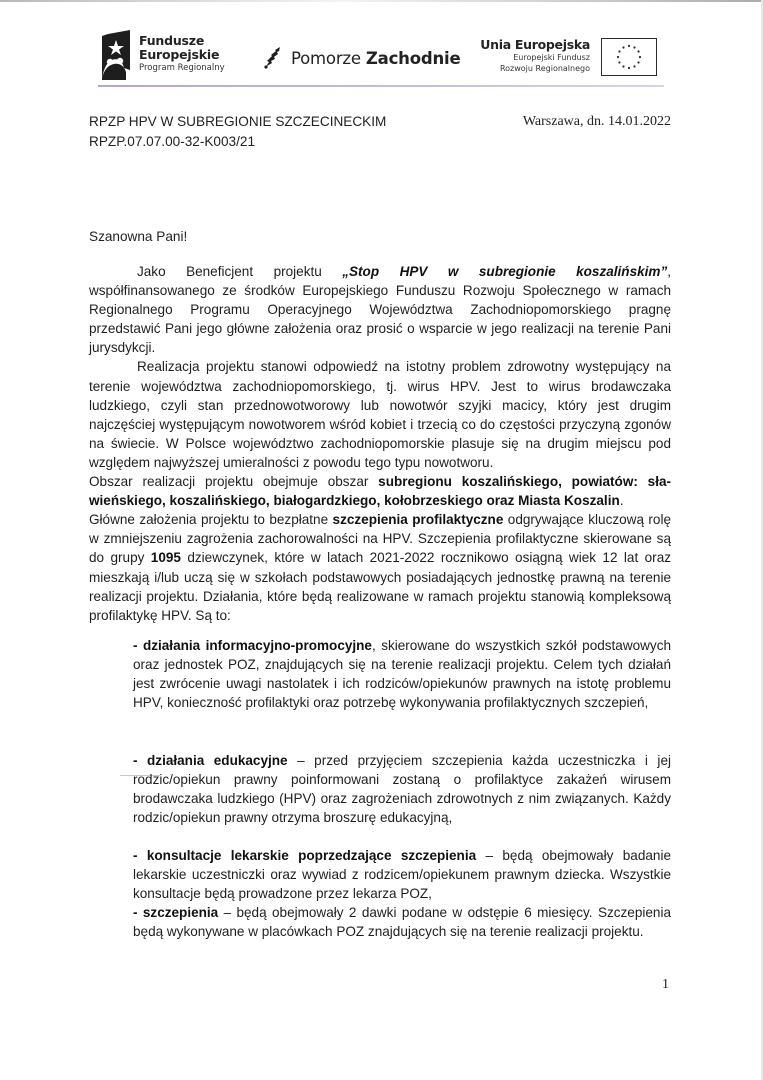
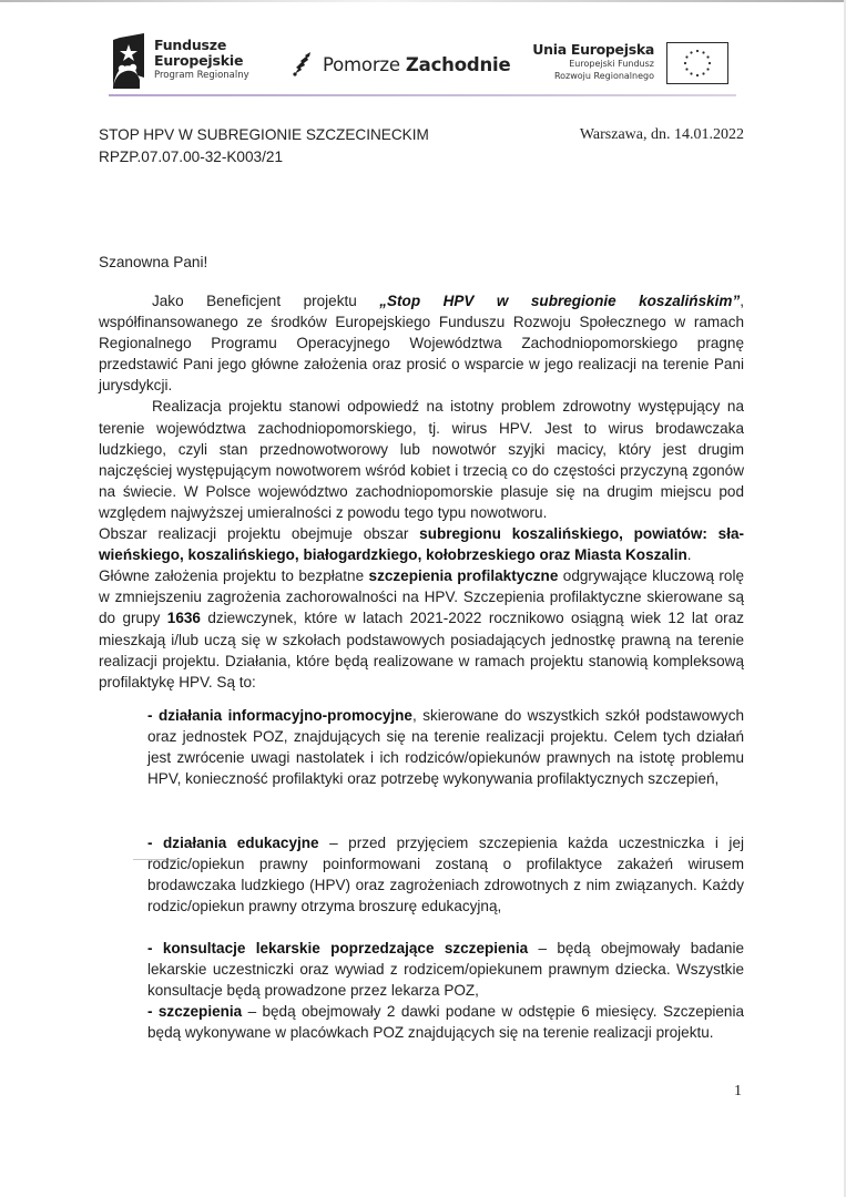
  Fundusze
  Europejskie
  Program Regionalny
  Pomorze Zachodnie
  Unia Europejska
  Europejski Fundusz
  Rozwoju Regionalnego
- RPZP HPV W SUBREGIONIE SZCZECINECKIM
+ STOP HPV W SUBREGIONIE SZCZECINECKIM
  RPZP.07.07.00-32-K003/21
  Warszawa, dn. 14.01.2022
  Szanowna Pani!
  Jako Beneficjent projektu „Stop HPV w subregionie koszalińskim”, współfinansowanego ze środków Europejskiego Funduszu Rozwoju Społecznego w ramach Regionalnego Programu Operacyjnego Województwa Zachodniopomorskiego pragnę przedstawić Pani jego główne założenia oraz prosić o wsparcie w jego realizacji na terenie Pani jurysdykcji.
  Realizacja projektu stanowi odpowiedź na istotny problem zdrowotny występujący na terenie województwa zachodniopomorskiego, tj. wirus HPV. Jest to wirus brodawczaka ludzkiego, czyli stan przednowotworowy lub nowotwór szyjki macicy, który jest drugim najczęściej występującym nowotworem wśród kobiet i trzecią co do częstości przyczyną zgonów na świecie. W Polsce województwo zachodniopomorskie plasuje się na drugim miejscu pod względem najwyższej umieralności z powodu tego typu nowotworu.
  Obszar realizacji projektu obejmuje obszar subregionu koszalińskiego, powiatów: sła­ieńskiego, koszalińskiego, białogardzkiego, kołobrzeskiego oraz Miasta Koszalin.
- Główne założenia projektu to bezpłatne szczepienia profilaktyczne odgrywające kluczową rolę w zmniejszeniu zagrożenia zachorowalności na HPV. Szczepienia profilaktyczne skiero­wane są do grupy 1095 dziewczynek, które w latach 2021-2022 rocznikowo osiągną wiek 12 lat oraz mieszkają i/lub uczą się w szkołach podstawowych posiadających jednostkę prawną na terenie realizacji projektu. Działania, które będą realizowane w ramach projektu stanowią kompleksową profilaktykę HPV. Są to:
+ Główne założenia projektu to bezpłatne szczepienia profilaktyczne odgrywające kluczową rolę w zmniejszeniu zagrożenia zachorowalności na HPV. Szczepienia profilaktyczne skiero­wane są do grupy 1636 dziewczynek, które w latach 2021-2022 rocznikowo osiągną wiek 12 lat oraz mieszkają i/lub uczą się w szkołach podstawowych posiadających jednostkę prawną na terenie realizacji projektu. Działania, które będą realizowane w ramach projektu stanowią kompleksową profilaktykę HPV. Są to:
  - działania informacyjno-promocyjne, skierowane do wszystkich szkół podstawowych oraz jednostek POZ, znajdujących się na terenie realizacji projektu. Celem tych działań jest zwrócenie uwagi nastolatek i ich rodziców/opiekunów prawnych na istotę problemu HPV, konieczność profilaktyki oraz potrzebę wykonywania profilaktycznych szczepień,
  - działania edukacyjne – przed przyjęciem szczepienia każda uczestniczka i jej rodzic/opiekun prawny poinformowani zostaną o profilaktyce zakażeń wirusem brodawczaka ludzkiego (HPV) oraz zagrożeniach zdrowotnych z nim związanych. Każdy rodzic/opiekun prawny otrzyma broszurę edukacyjną,
  - konsultacje lekarskie poprzedzające szczepienia – będą obejmowały badanie lekarskie uczestniczki oraz wywiad z rodzicem/opiekunem prawnym dziecka. Wszystkie konsultacje będą prowadzone przez lekarza POZ,
  - szczepienia – będą obejmowały 2 dawki podane w odstępie 6 miesięcy. Szczepienia będą wykonywane w placówkach POZ znajdujących się na terenie realizacji projektu.
  1
